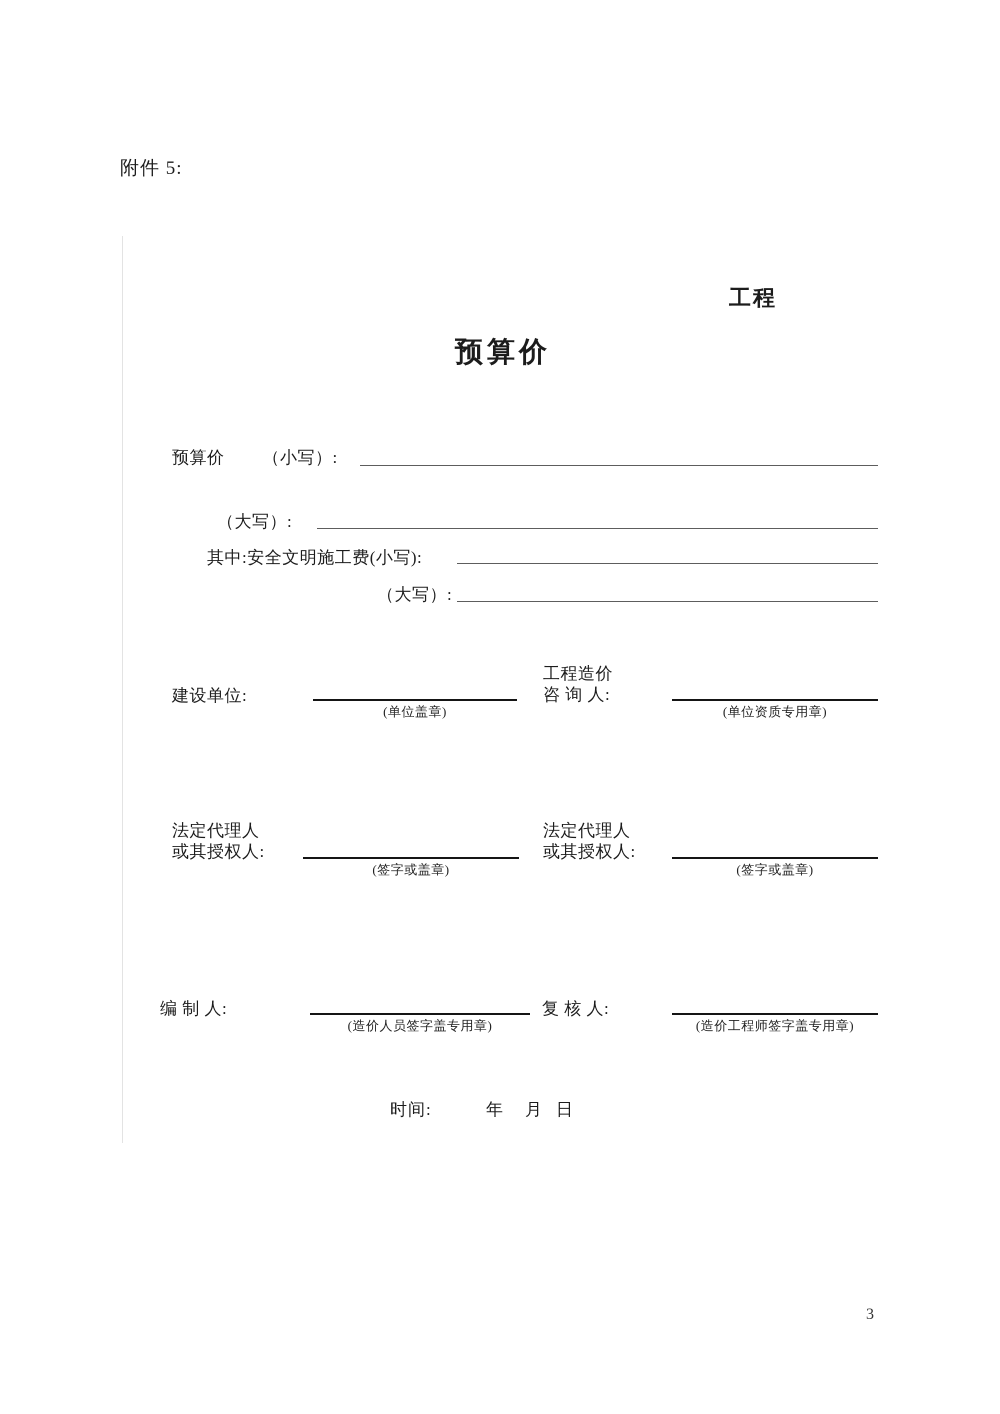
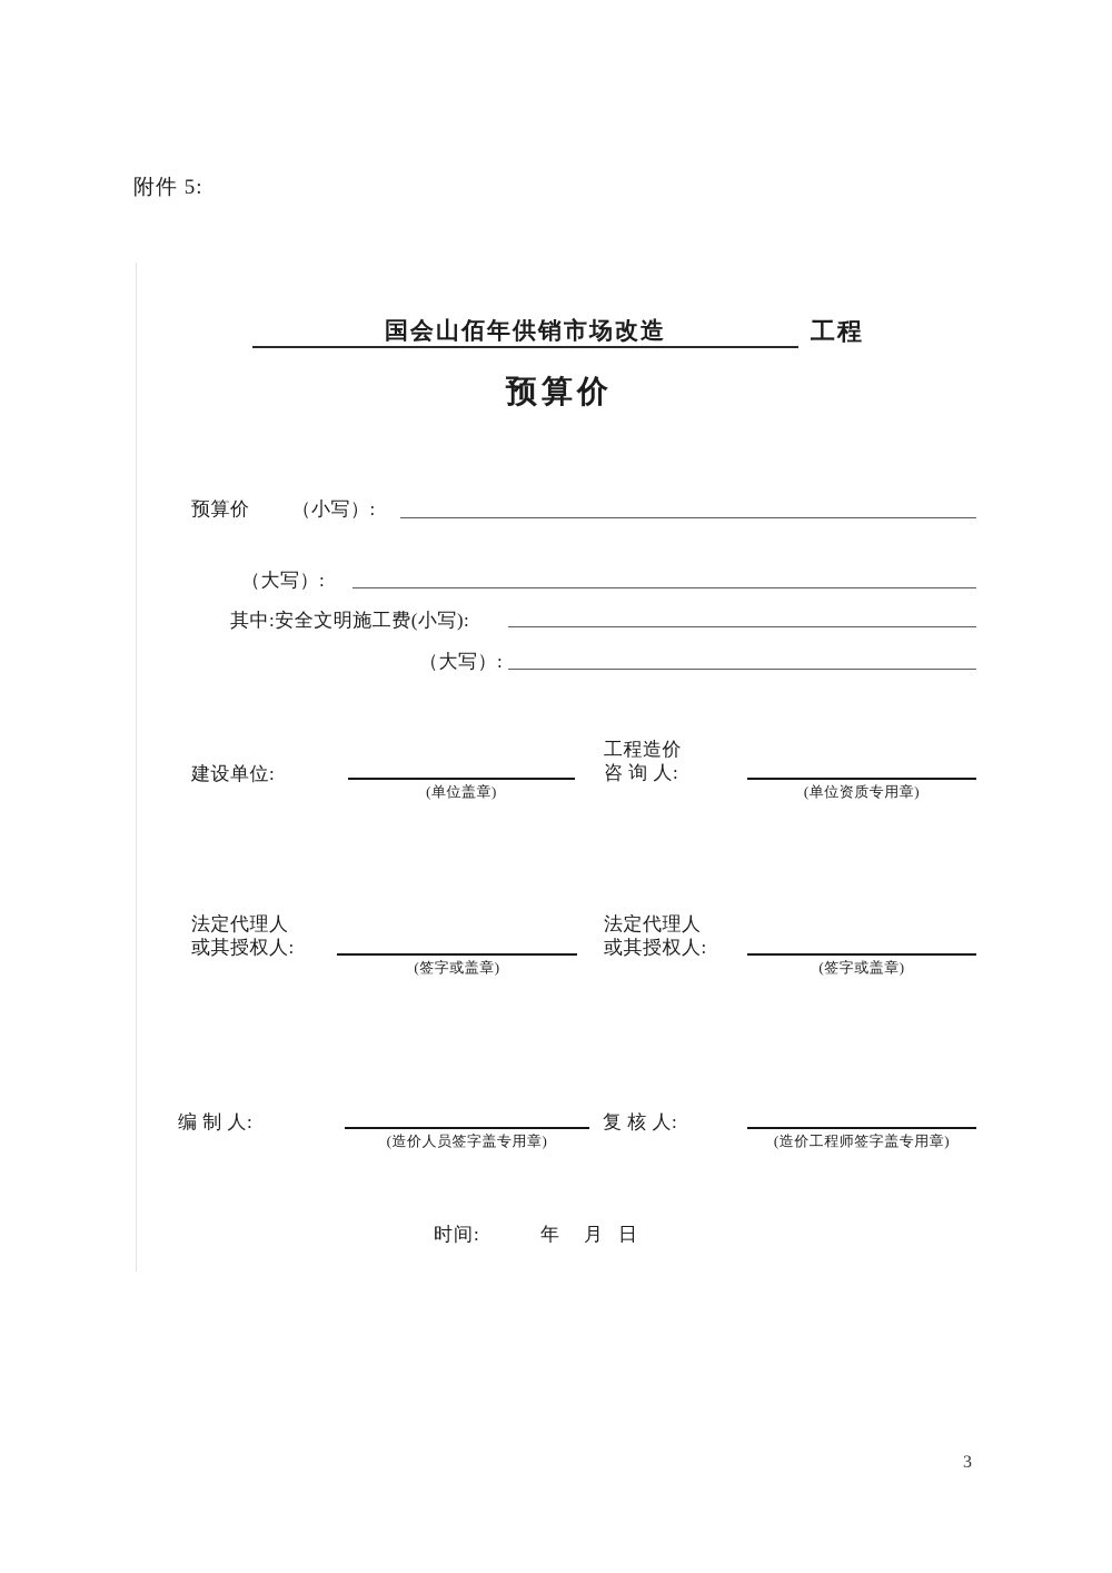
  附件 5:
+ 国会山佰年供销市场改造
  工程
  预算价
  预算价 （小写）:
  （大写）:
  其中:安全文明施工费(小写):
  （大写）:
  建设单位:
  (单位盖章)
  工程造价
  咨 询 人:
  (单位资质专用章)
  法定代理人
  或其授权人:
  (签字或盖章)
  法定代理人
  或其授权人:
  (签字或盖章)
  编 制 人:
  (造价人员签字盖专用章)
  复 核 人:
  (造价工程师签字盖专用章)
  时间:
  年
  月
  日
  3
